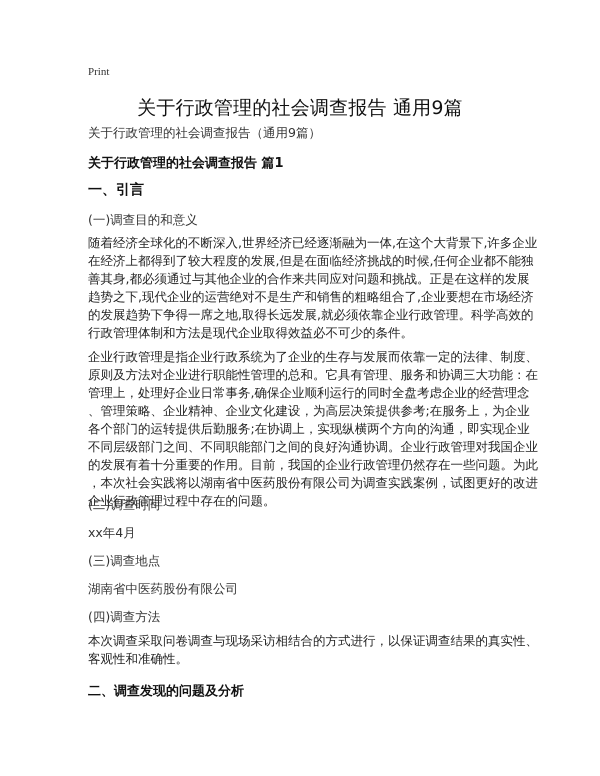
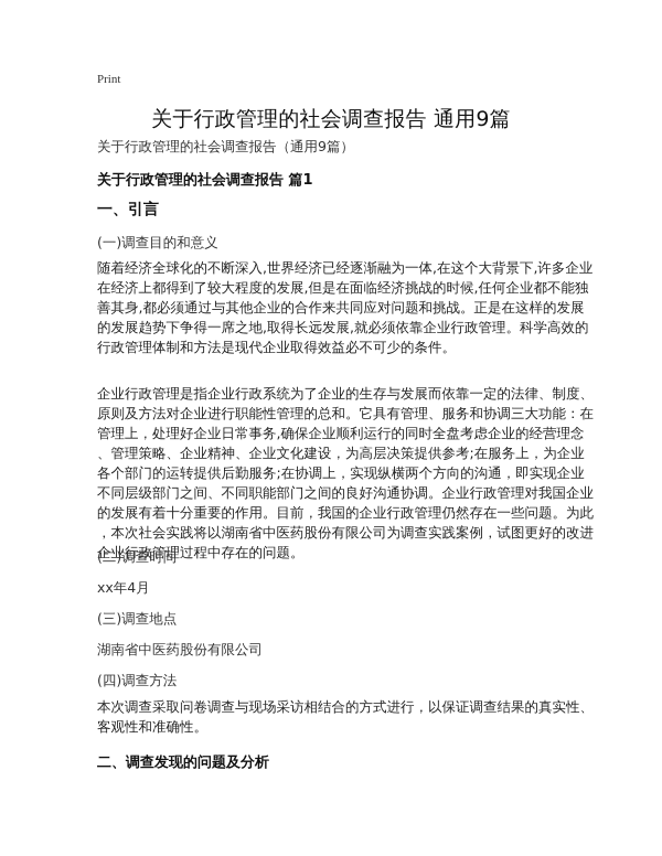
  Print
  关于行政管理的社会调查报告 通用9篇
  关于行政管理的社会调查报告（通用9篇）
  关于行政管理的社会调查报告 篇1
  一、引言
  (一)调查目的和意义
  随着经济全球化的不断深入,世界经济已经逐渐融为一体,在这个大背景下,许多企业
  在经济上都得到了较大程度的发展,但是在面临经济挑战的时候,任何企业都不能独
  善其身,都必须通过与其他企业的合作来共同应对问题和挑战。正是在这样的发展
- 趋势之下,现代企业的运营绝对不是生产和销售的粗略组合了,企业要想在市场经济
  的发展趋势下争得一席之地,取得长远发展,就必须依靠企业行政管理。科学高效的
  行政管理体制和方法是现代企业取得效益必不可少的条件。
  企业行政管理是指企业行政系统为了企业的生存与发展而依靠一定的法律、制度、
  原则及方法对企业进行职能性管理的总和。它具有管理、服务和协调三大功能：在
  管理上，处理好企业日常事务,确保企业顺利运行的同时全盘考虑企业的经营理念
  、管理策略、企业精神、企业文化建设，为高层决策提供参考;在服务上，为企业
  各个部门的运转提供后勤服务;在协调上，实现纵横两个方向的沟通，即实现企业
  不同层级部门之间、不同职能部门之间的良好沟通协调。企业行政管理对我国企业
  的发展有着十分重要的作用。目前，我国的企业行政管理仍然存在一些问题。为此
  ，本次社会实践将以湖南省中医药股份有限公司为调查实践案例，试图更好的改进
  企业行政管理过程中存在的问题。
  (二)调查时间
  xx年4月
  (三)调查地点
  湖南省中医药股份有限公司
  (四)调查方法
  本次调查采取问卷调查与现场采访相结合的方式进行，以保证调查结果的真实性、
  客观性和准确性。
  二、调查发现的问题及分析
